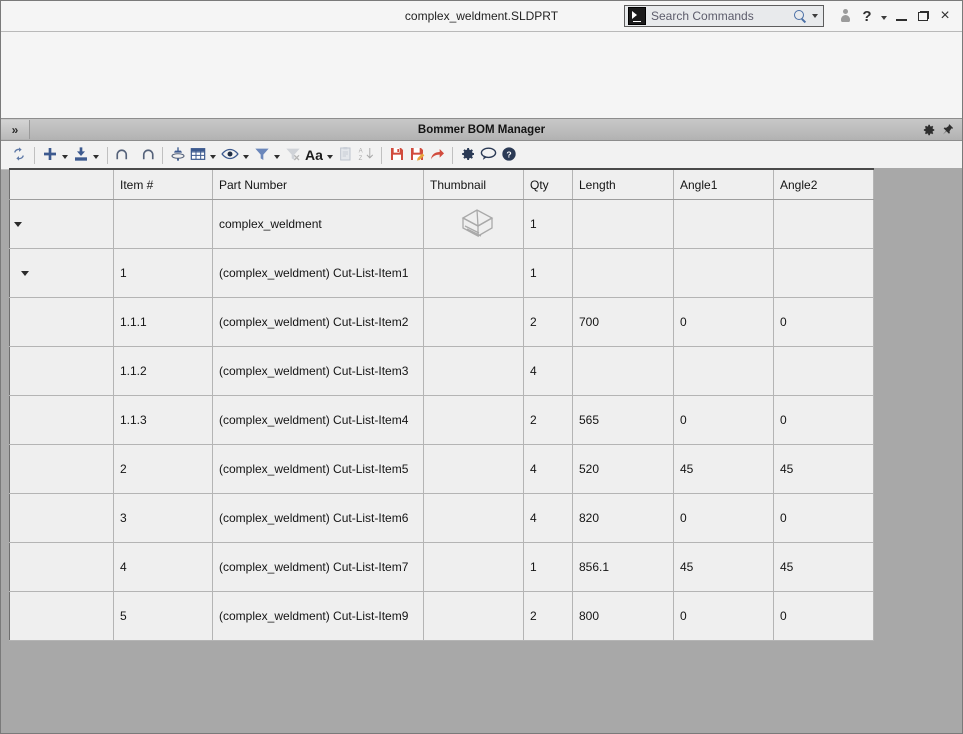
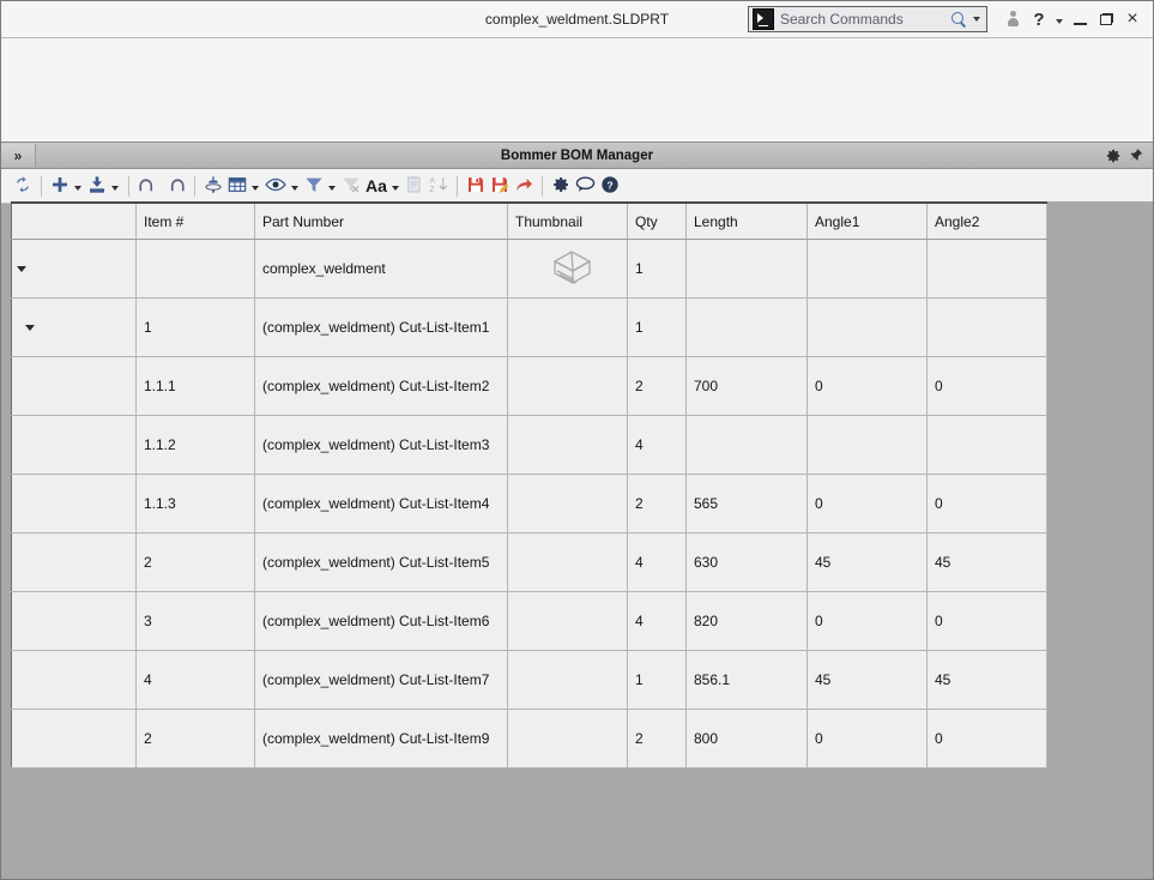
  complex_weldment.SLDPRT
  Search Commands
  ?
  ×
  »
  Bommer BOM Manager
  Aa
  ?
  	Item #	Part Number	Thumbnail	Qty	Length	Angle1	Angle2
  		complex_weldment		1
  	1	(complex_weldment) Cut-List-Item1		1
  	1.1.1	(complex_weldment) Cut-List-Item2		2	700	0	0
  	1.1.2	(complex_weldment) Cut-List-Item3		4
  	1.1.3	(complex_weldment) Cut-List-Item4		2	565	0	0
- 	2	(complex_weldment) Cut-List-Item5		4	520	45	45
+ 	2	(complex_weldment) Cut-List-Item5		4	630	45	45
  	3	(complex_weldment) Cut-List-Item6		4	820	0	0
  	4	(complex_weldment) Cut-List-Item7		1	856.1	45	45
- 	5	(complex_weldment) Cut-List-Item9		2	800	0	0
+ 	2	(complex_weldment) Cut-List-Item9		2	800	0	0
